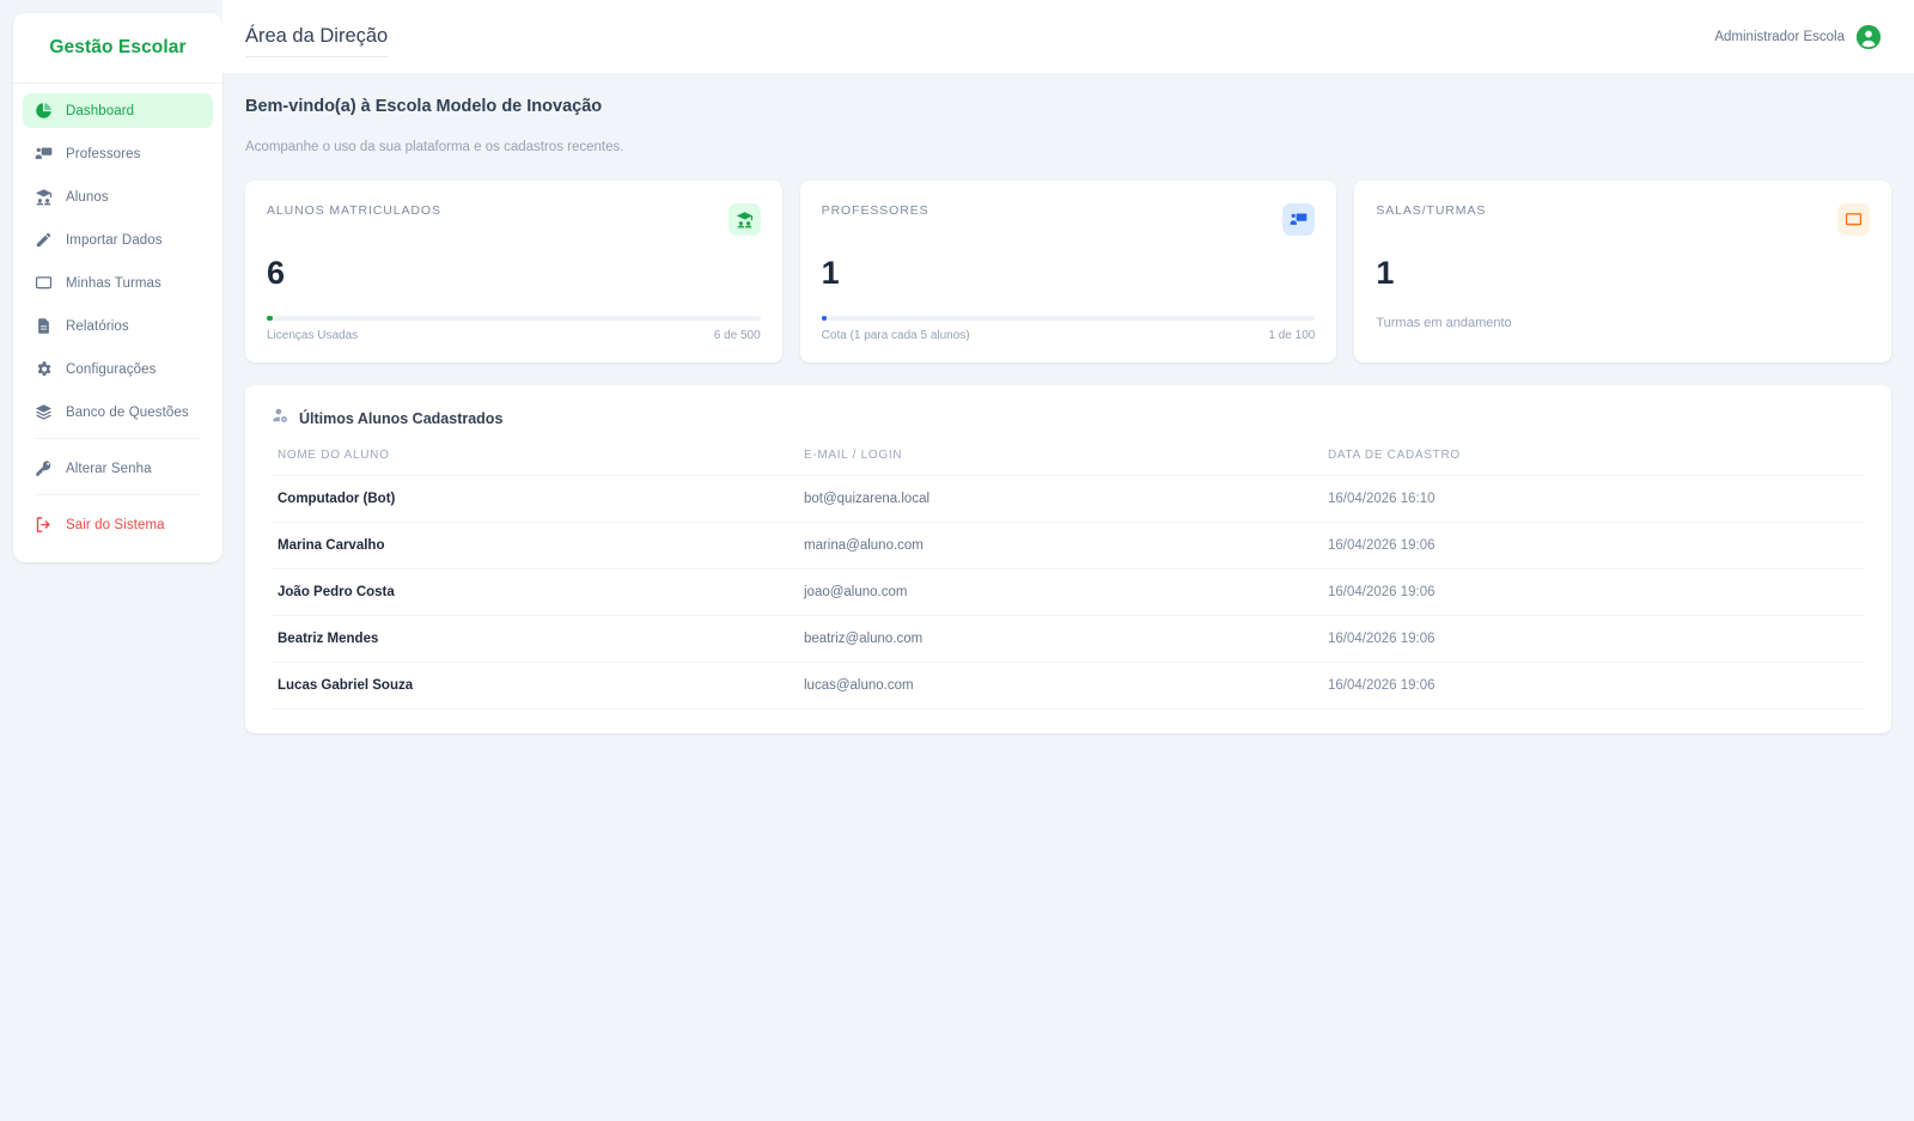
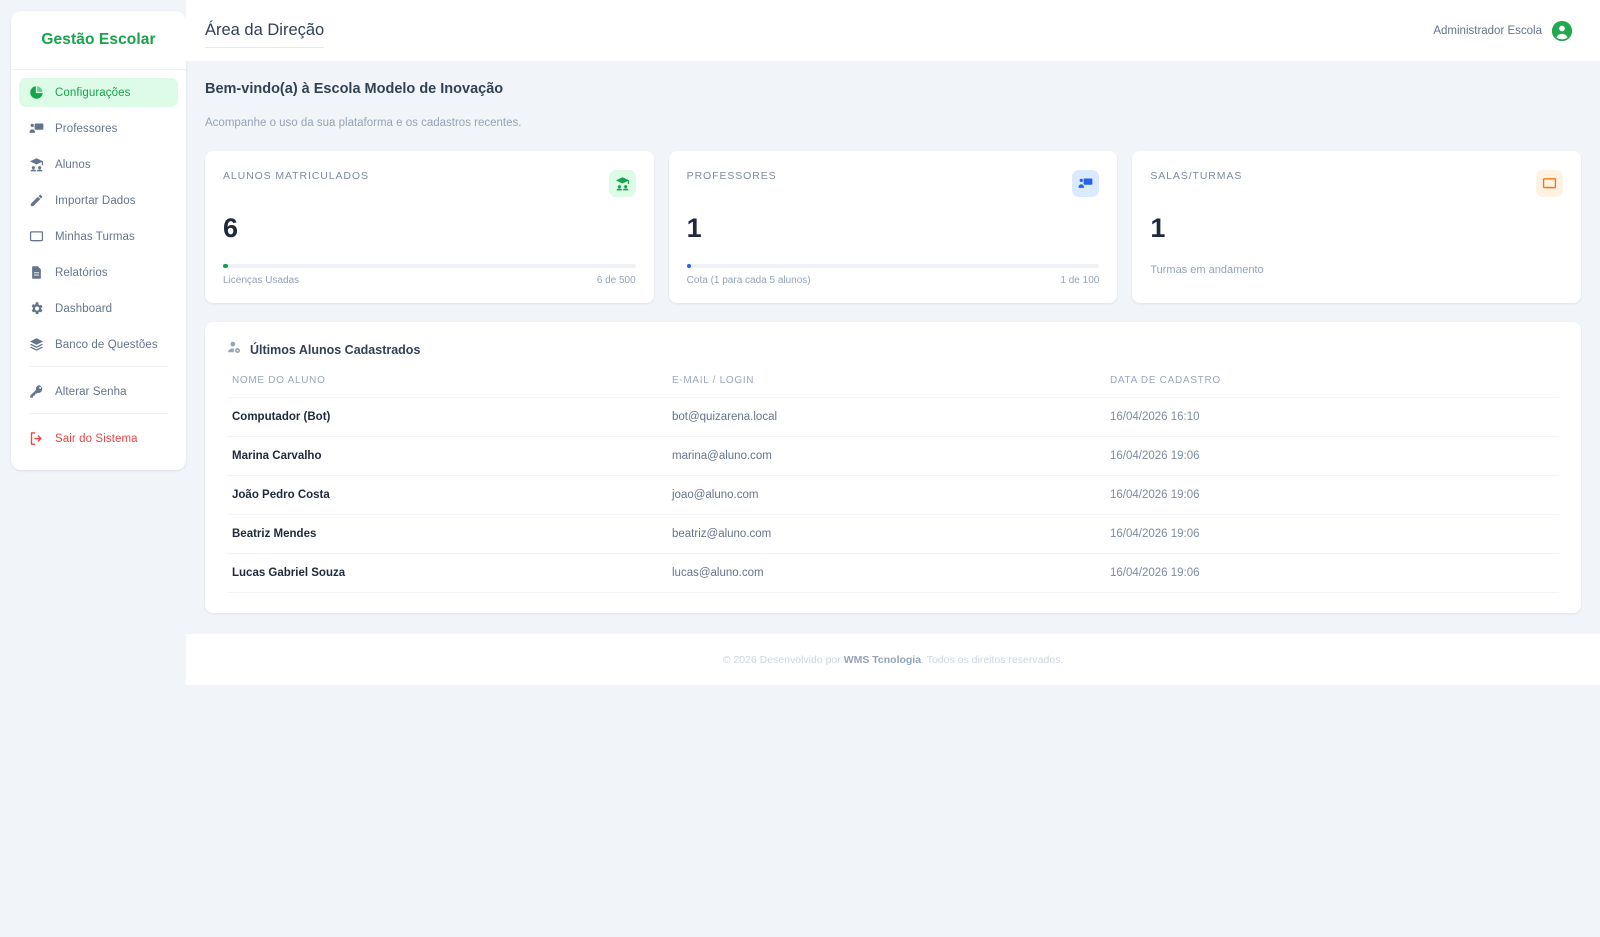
  Gestão Escolar
- Dashboard
+ Configurações
  Professores
  Alunos
  Importar Dados
  Minhas Turmas
  Relatórios
- Configurações
+ Dashboard
  Banco de Questões
  Alterar Senha
  Sair do Sistema
  Área da Direção
  Administrador Escola
  Bem-vindo(a) à Escola Modelo de Inovação
  Acompanhe o uso da sua plataforma e os cadastros recentes.
  ALUNOS MATRICULADOS
  6
  Licenças Usadas
  6 de 500
  PROFESSORES
  1
  Cota (1 para cada 5 alunos)
  1 de 100
  SALAS/TURMAS
  1
  Turmas em andamento
  Últimos Alunos Cadastrados
  NOME DO ALUNO	E-MAIL / LOGIN	DATA DE CADASTRO
  Computador (Bot)	bot@quizarena.local	16/04/2026 16:10
  Marina Carvalho	marina@aluno.com	16/04/2026 19:06
  João Pedro Costa	joao@aluno.com	16/04/2026 19:06
  Beatriz Mendes	beatriz@aluno.com	16/04/2026 19:06
  Lucas Gabriel Souza	lucas@aluno.com	16/04/2026 19:06
+ © 2026 Desenvolvido por WMS Tcnologia. Todos os direitos reservados.
